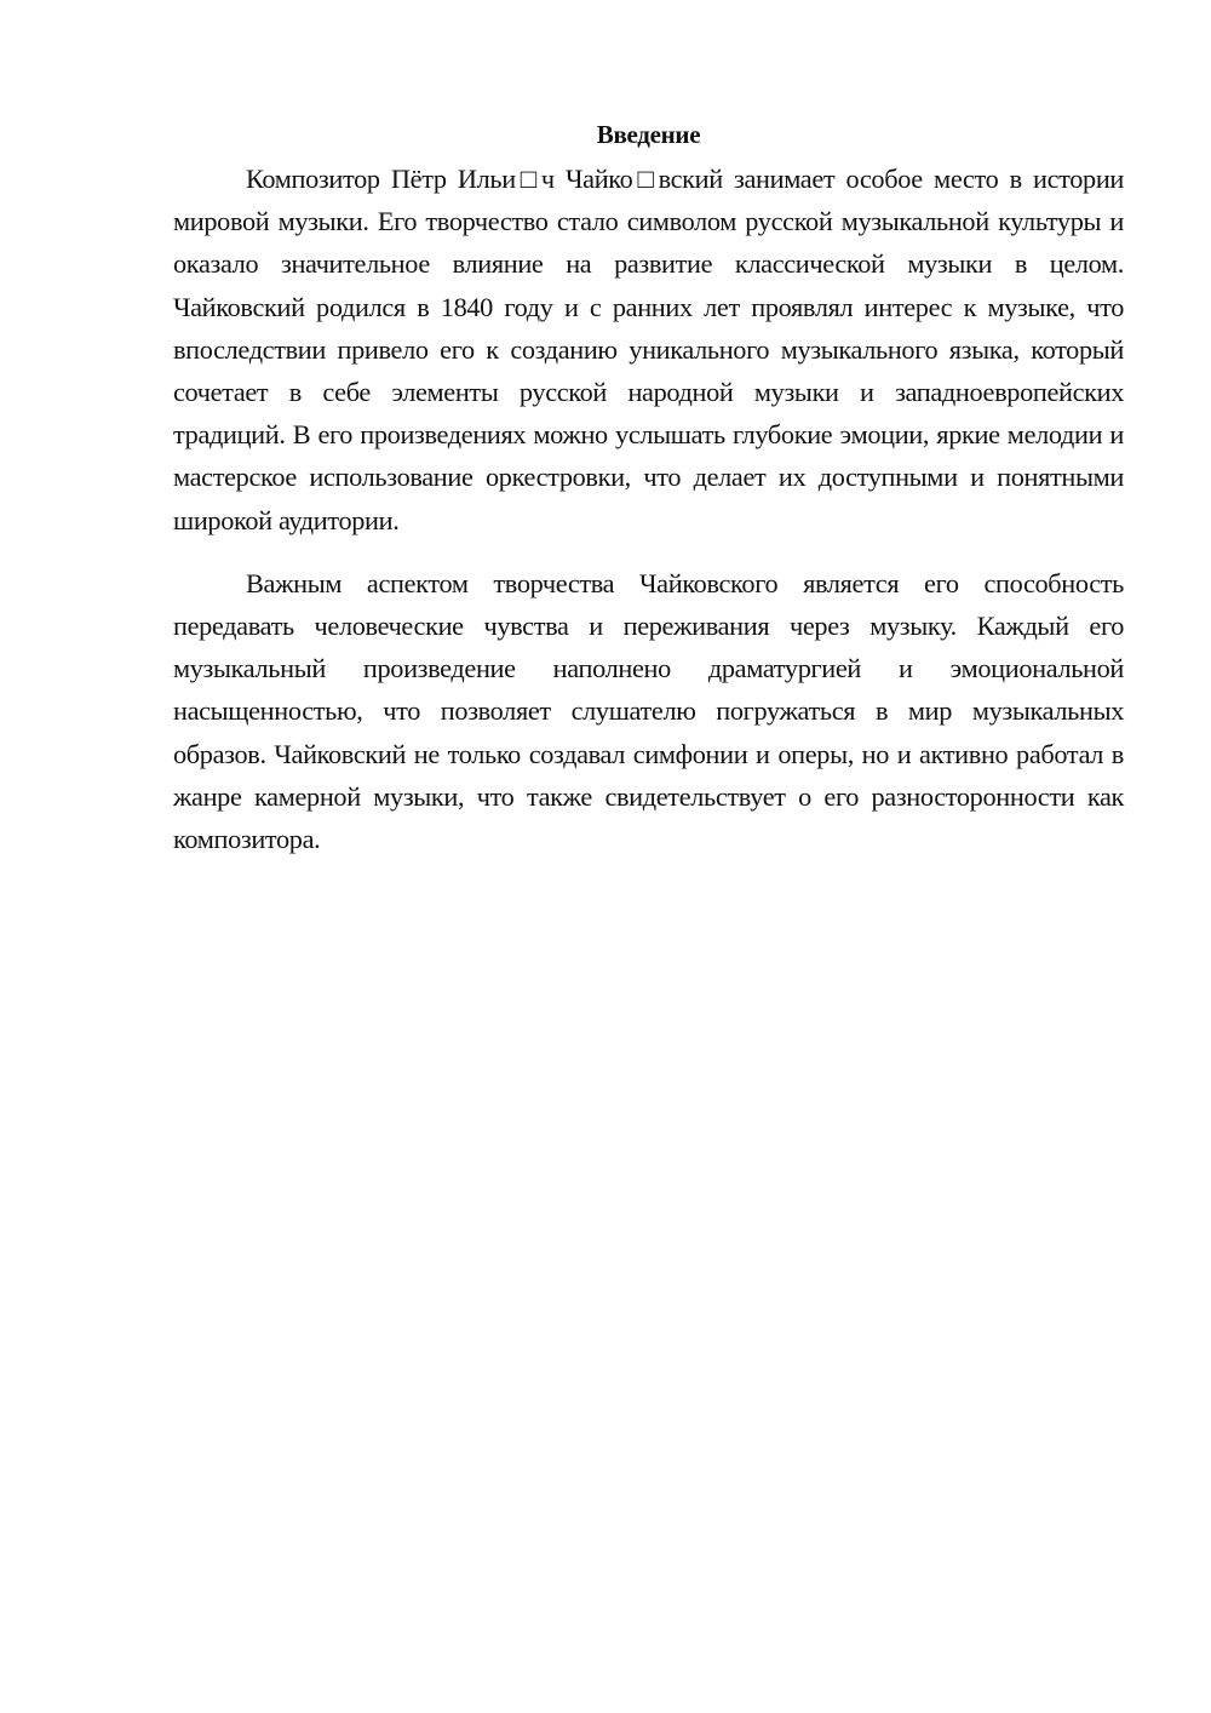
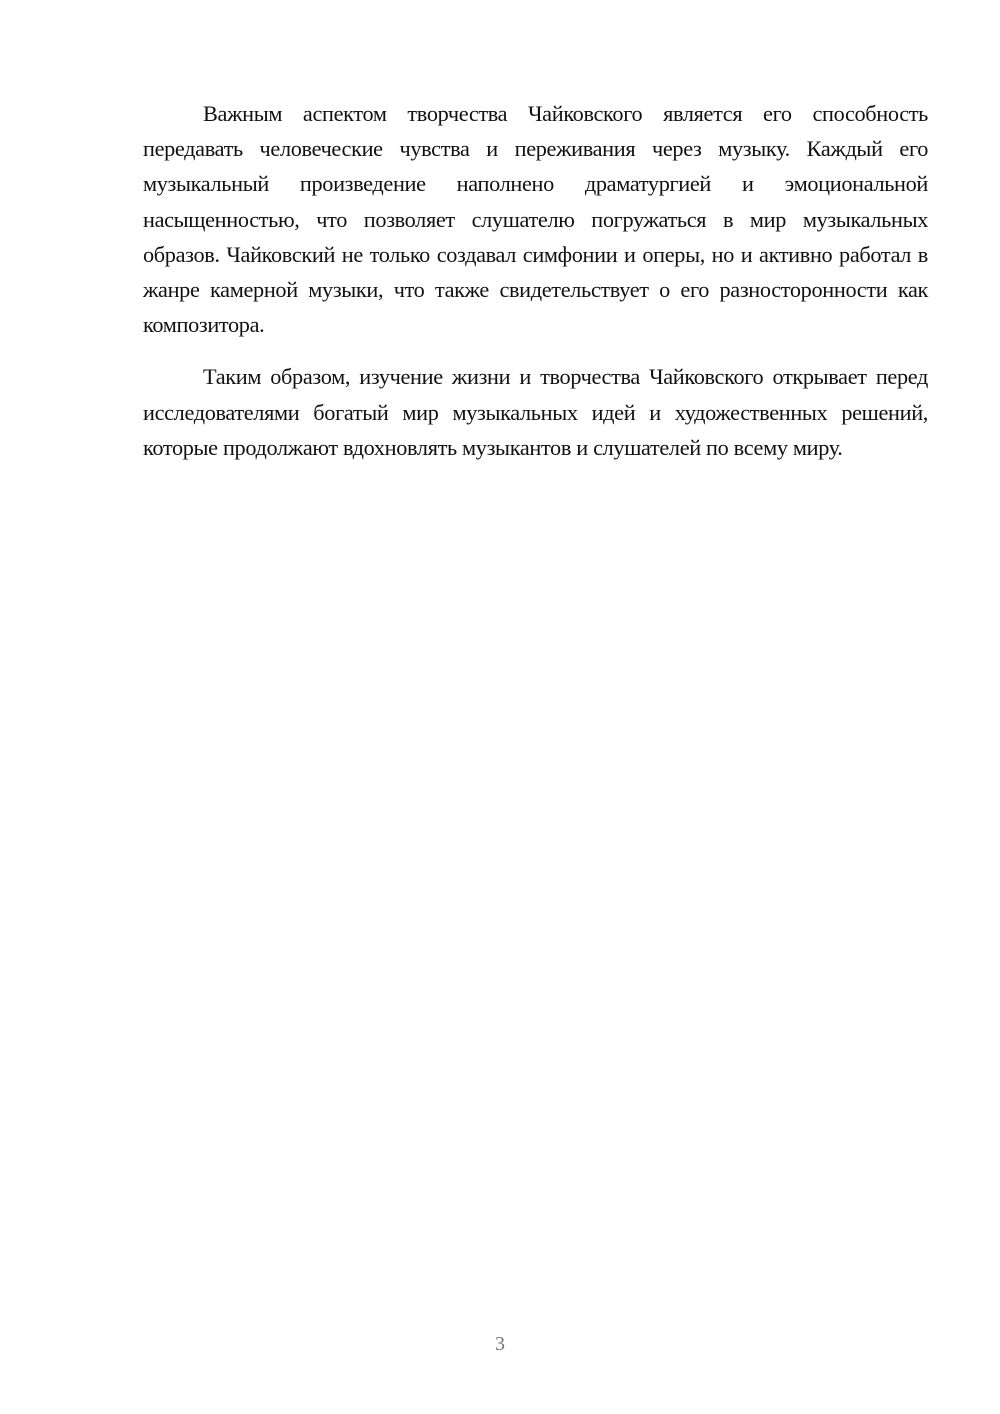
- Введение
- Композитор Пётр Ильи□ч Чайко□вский занимает особое место в истории мировой музыки. Его творчество стало символом русской музыкальной культуры и оказало значительное влияние на развитие классической музыки в целом. Чайковский родился в 1840 году и с ранних лет проявлял интерес к музыке, что впоследствии привело его к созданию уникального музыкального языка, который сочетает в себе элементы русской народной музыки и западноевропейских традиций. В его произведениях можно услышать глубокие эмоции, яркие мелодии и мастерское использование оркестровки, что делает их доступными и понятными широкой аудитории.
  Важным аспектом творчества Чайковского является его способность передавать человеческие чувства и переживания через музыку. Каждый его музыкальный произведение наполнено драматургией и эмоциональной насыщенностью, что позволяет слушателю погружаться в мир музыкальных образов. Чайковский не только создавал симфонии и оперы, но и активно работал в жанре камерной музыки, что также свидетельствует о его разносторонности как композитора.
+ Таким образом, изучение жизни и творчества Чайковского открывает перед исследователями богатый мир музыкальных идей и художественных решений, которые продолжают вдохновлять музыкантов и слушателей по всему миру.
+ 3
